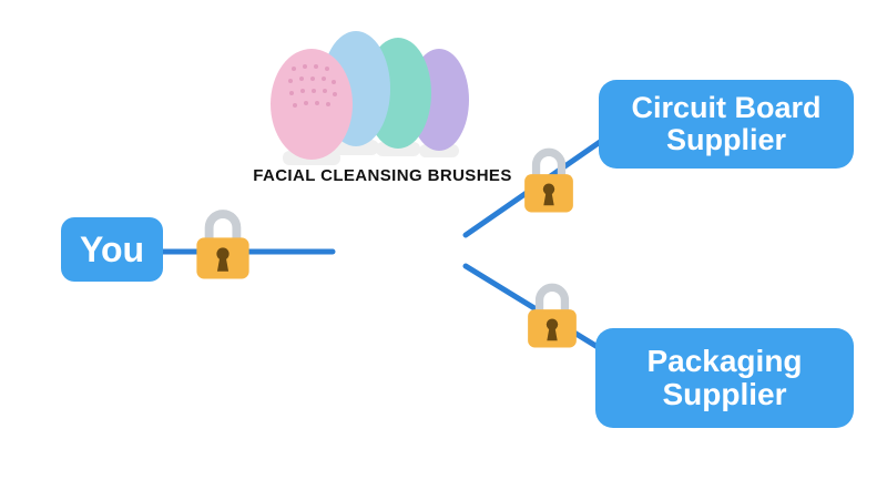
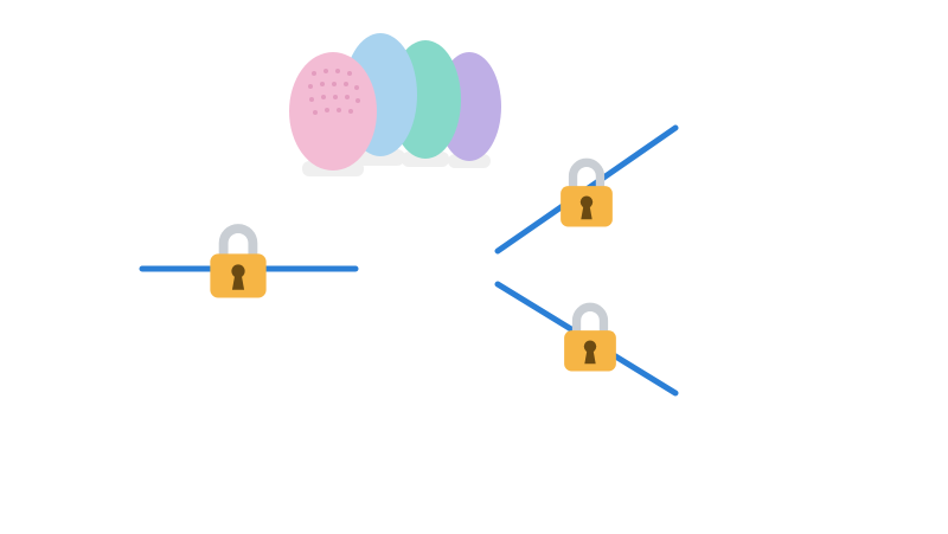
- FACIAL CLEANSING BRUSHES
- You
- Circuit Board Supplier
- Packaging Supplier
